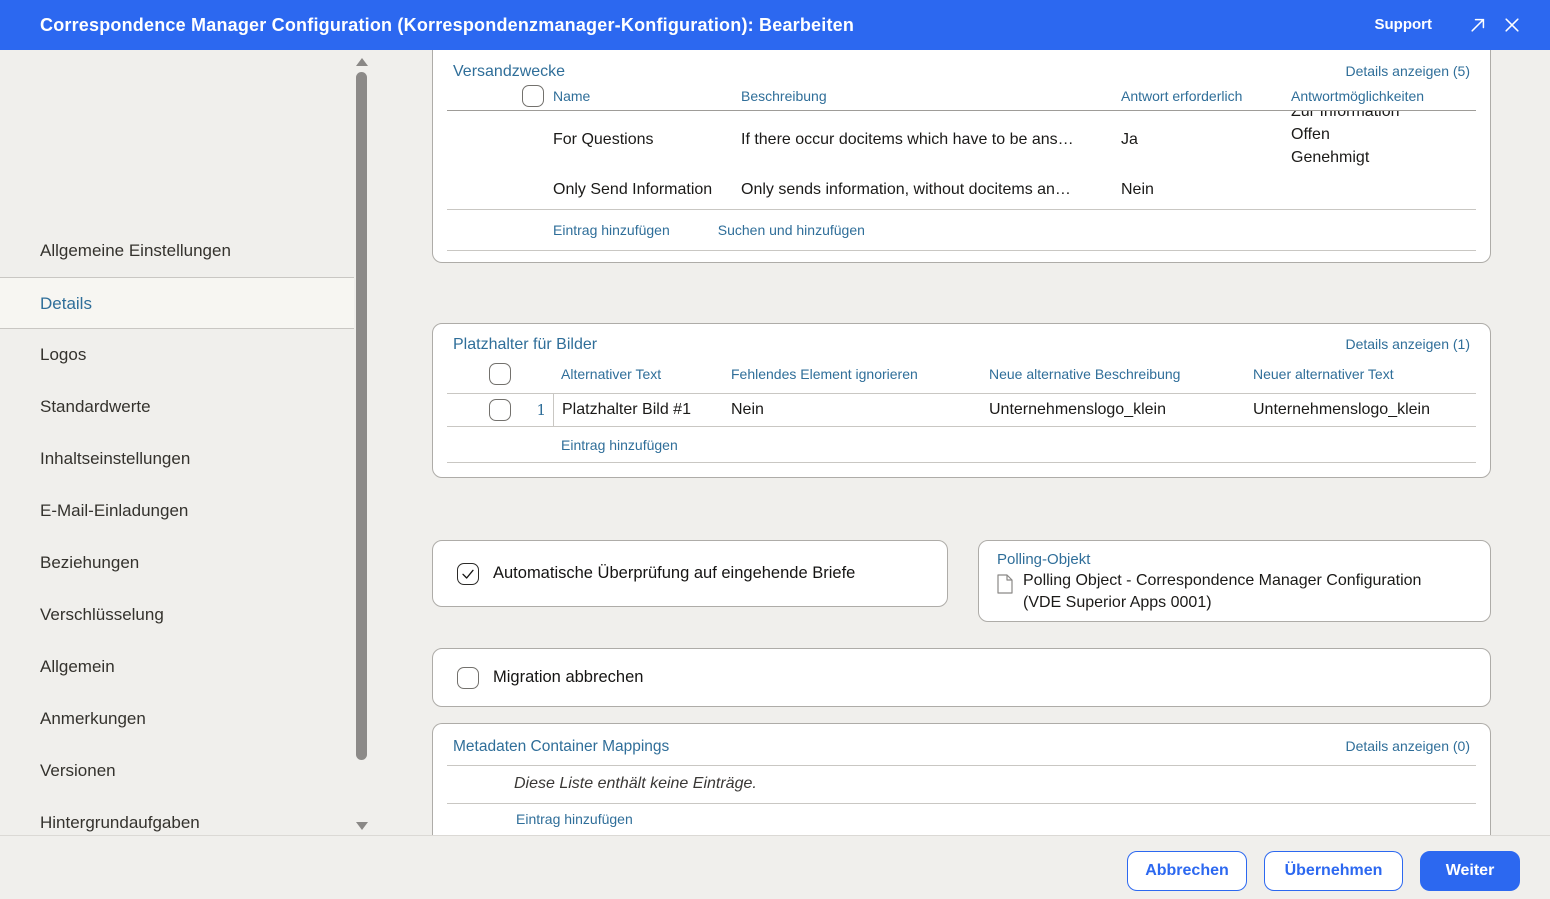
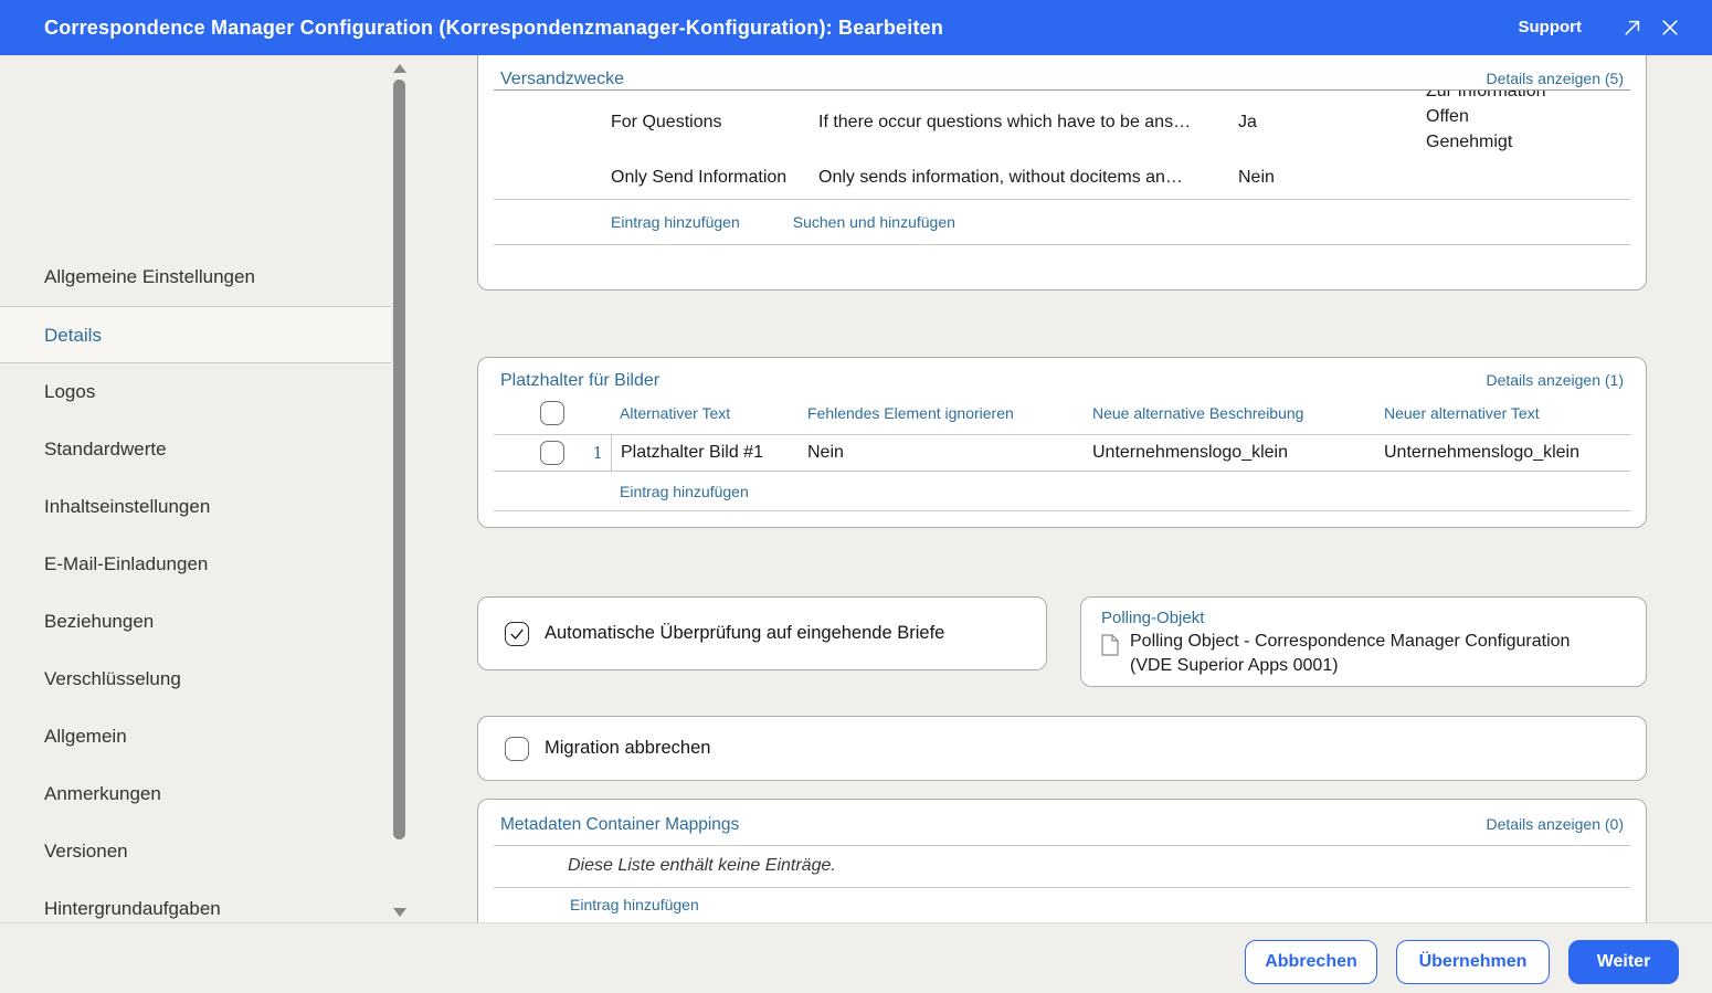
  Correspondence Manager Configuration (Korrespondenzmanager-Konfiguration): Bearbeiten
  Support
  Allgemeine Einstellungen
  Details
  Logos
  Standardwerte
  Inhaltseinstellungen
  E-Mail-Einladungen
  Beziehungen
  Verschlüsselung
  Allgemein
  Anmerkungen
  Versionen
  Hintergrundaufgaben
  Versandzwecke
  Details anzeigen (5)
- Name
- Beschreibung
- Antwort erforderlich
- Antwortmöglichkeiten
  For Questions
- If there occur docitems which have to be ans…
+ If there occur questions which have to be ans…
  Ja
  Zur Information
  Offen
  Genehmigt
  Only Send Information
  Only sends information, without docitems an…
  Nein
  Eintrag hinzufügen
  Suchen und hinzufügen
  Platzhalter für Bilder
  Details anzeigen (1)
  Alternativer Text
  Fehlendes Element ignorieren
  Neue alternative Beschreibung
  Neuer alternativer Text
  1
  Platzhalter Bild #1
  Nein
  Unternehmenslogo_klein
  Unternehmenslogo_klein
  Eintrag hinzufügen
  Automatische Überprüfung auf eingehende Briefe
  Polling-Objekt
  Polling Object - Correspondence Manager Configuration
  (VDE Superior Apps 0001)
  Migration abbrechen
  Metadaten Container Mappings
  Details anzeigen (0)
  Diese Liste enthält keine Einträge.
  Eintrag hinzufügen
  Abbrechen
  Übernehmen
  Weiter
